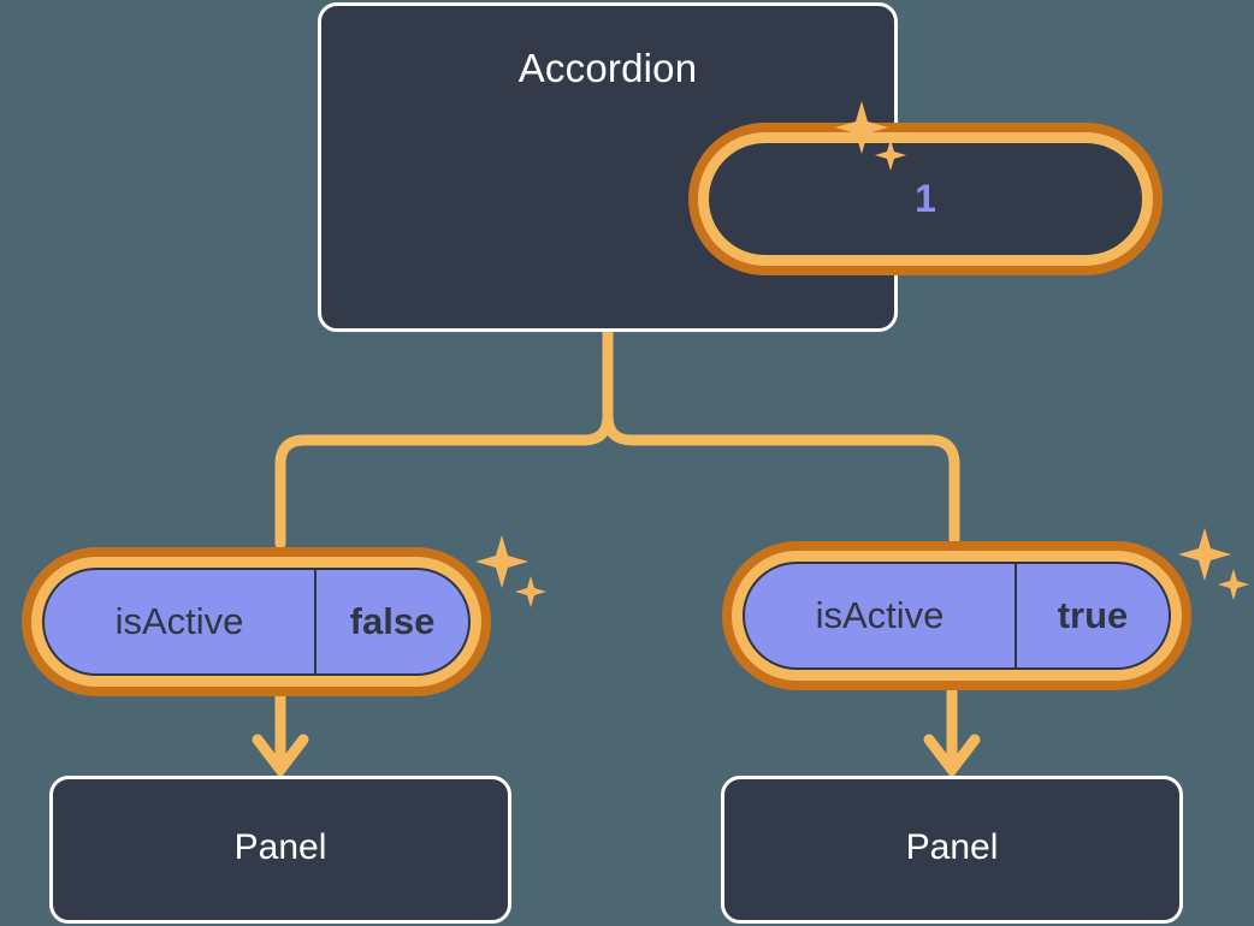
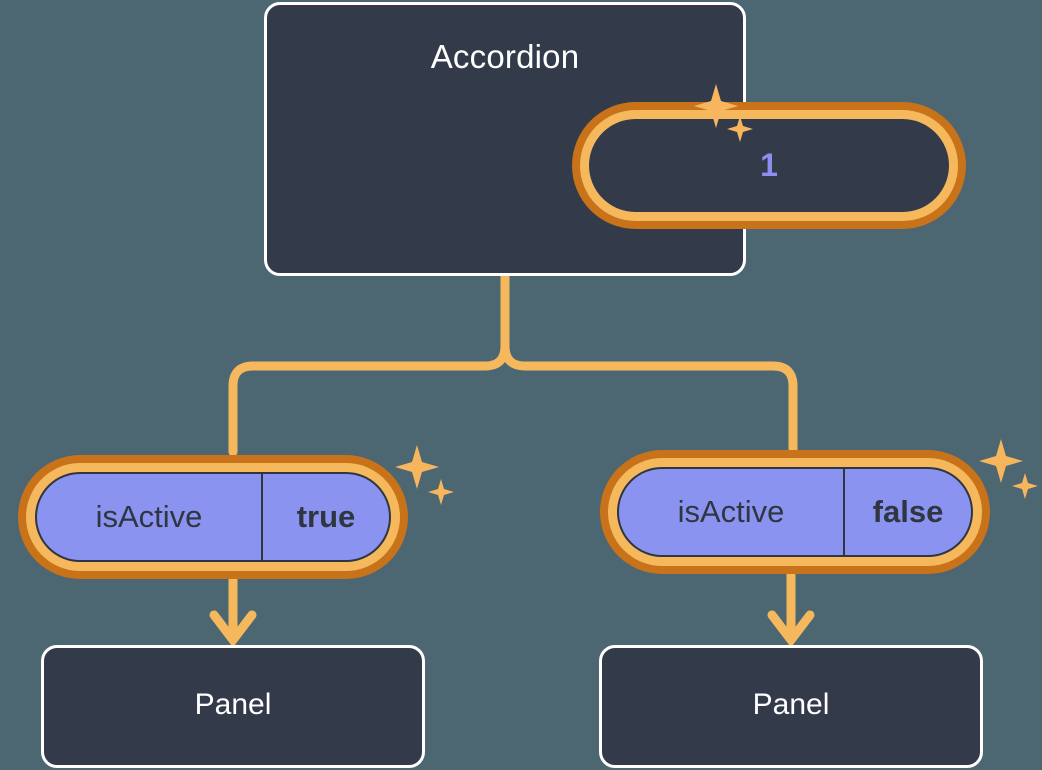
  Accordion
  1
  isActive
- false
+ true
  isActive
- true
+ false
  Panel
  Panel
